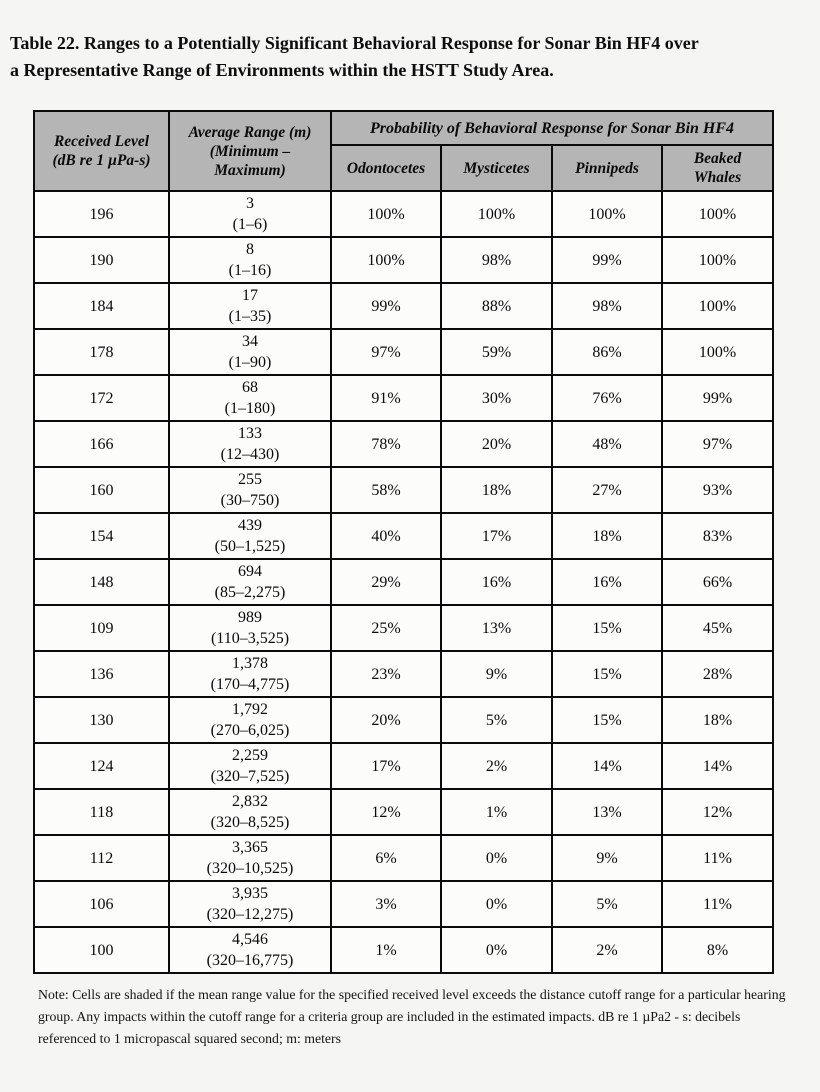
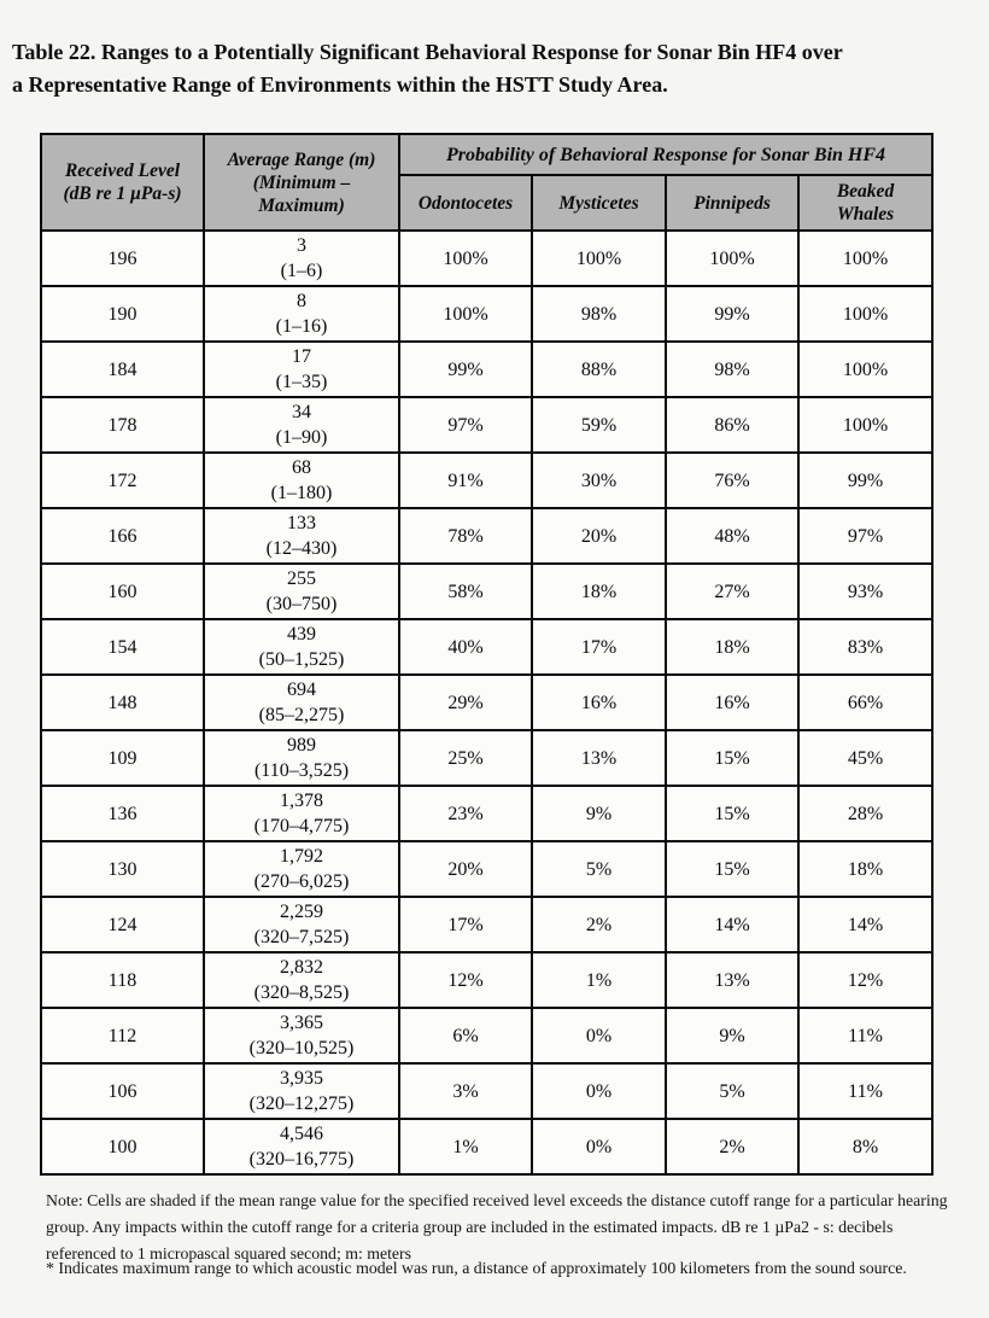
  Table 22. Ranges to a Potentially Significant Behavioral Response for Sonar Bin HF4 over
  a Representative Range of Environments within the HSTT Study Area.
  Received Level (dB re 1 µPa-s)	Average Range (m) (Minimum – Maximum)	Probability of Behavioral Response for Sonar Bin HF4
  Odontocetes	Mysticetes	Pinnipeds	Beaked Whales
  196	3 (1–6)	100%	100%	100%	100%
  190	8 (1–16)	100%	98%	99%	100%
  184	17 (1–35)	99%	88%	98%	100%
  178	34 (1–90)	97%	59%	86%	100%
  172	68 (1–180)	91%	30%	76%	99%
  166	133 (12–430)	78%	20%	48%	97%
  160	255 (30–750)	58%	18%	27%	93%
  154	439 (50–1,525)	40%	17%	18%	83%
  148	694 (85–2,275)	29%	16%	16%	66%
  109	989 (110–3,525)	25%	13%	15%	45%
  136	1,378 (170–4,775)	23%	9%	15%	28%
  130	1,792 (270–6,025)	20%	5%	15%	18%
  124	2,259 (320–7,525)	17%	2%	14%	14%
  118	2,832 (320–8,525)	12%	1%	13%	12%
  112	3,365 (320–10,525)	6%	0%	9%	11%
  106	3,935 (320–12,275)	3%	0%	5%	11%
  100	4,546 (320–16,775)	1%	0%	2%	8%
  Note: Cells are shaded if the mean range value for the specified received level exceeds the distance cutoff range for a particular hearing group. Any impacts within the cutoff range for a criteria group are included in the estimated impacts. dB re 1 µPa2 - s: decibels referenced to 1 micropascal squared second; m: meters
+ * Indicates maximum range to which acoustic model was run, a distance of approximately 100 kilometers from the sound source.
